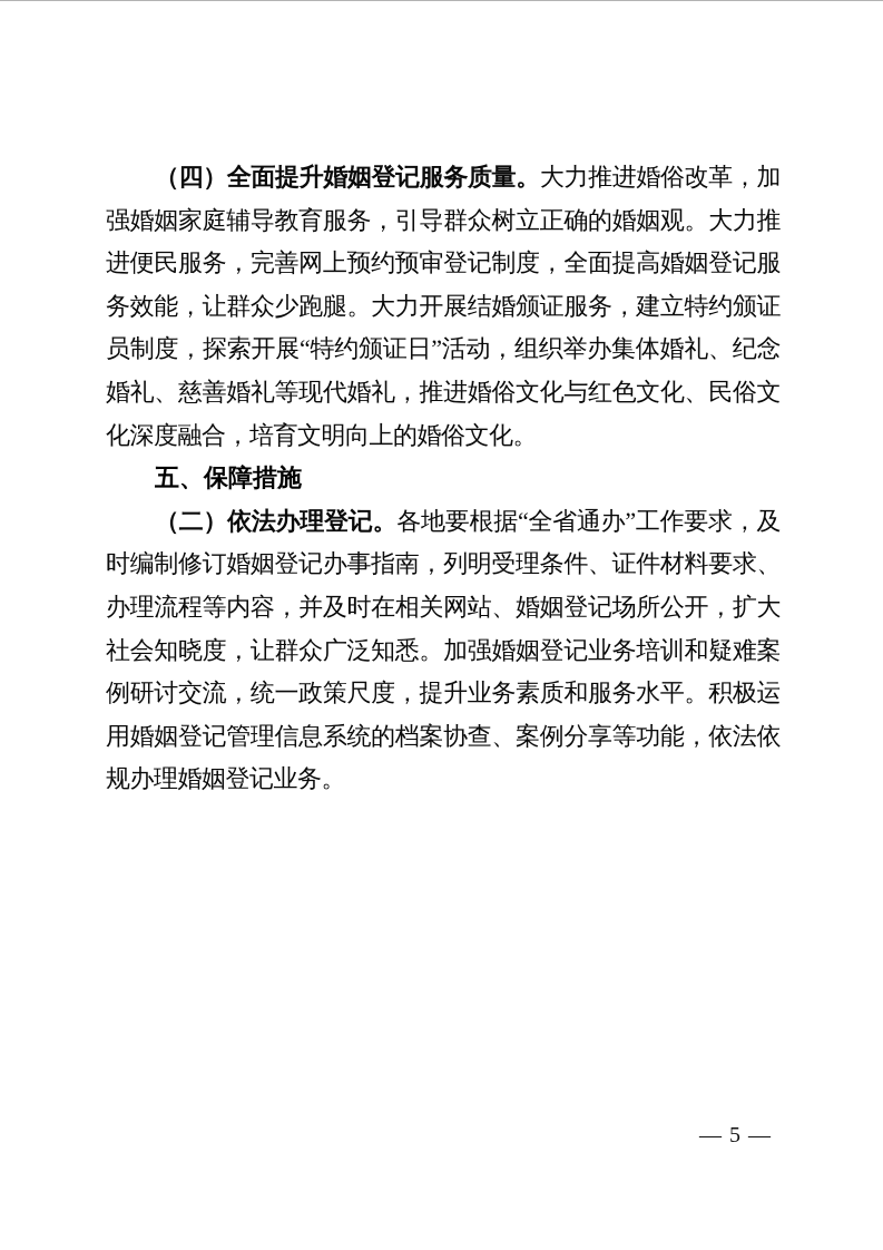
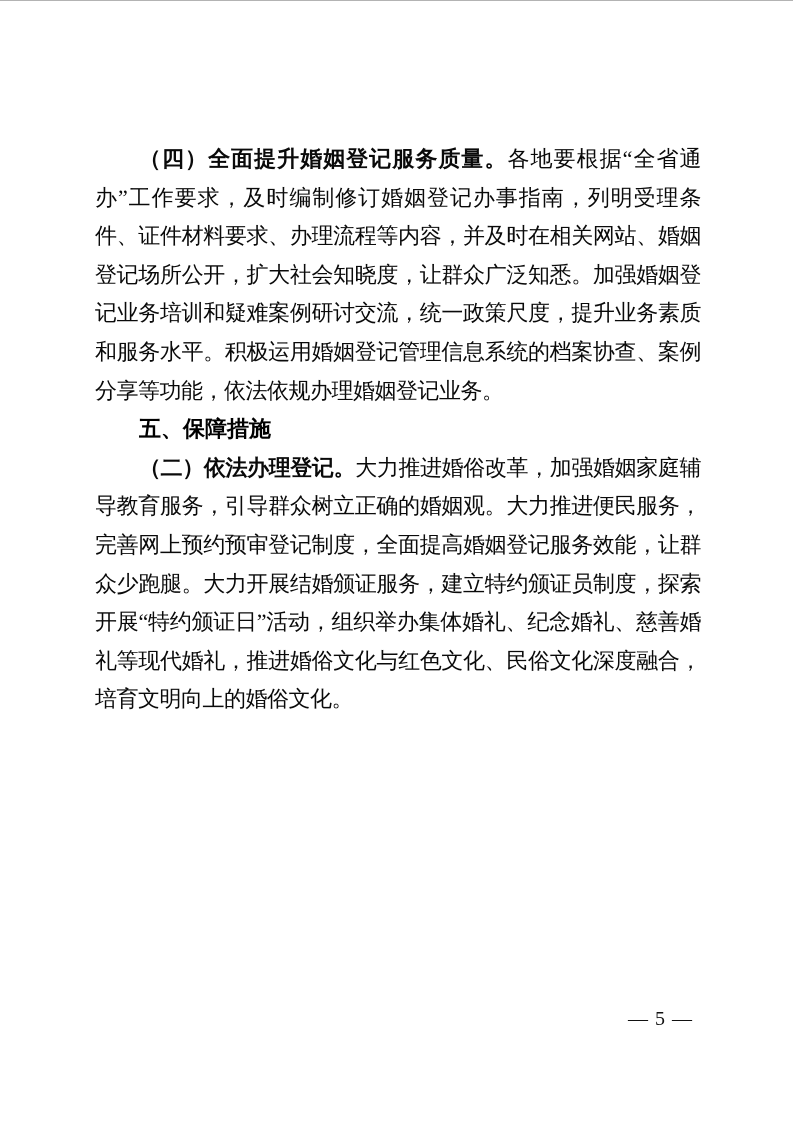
- （四）全面提升婚姻登记服务质量。大力推进婚俗改革，加强婚姻家庭辅导教育服务，引导群众树立正确的婚姻观。大力推进便民服务，完善网上预约预审登记制度，全面提高婚姻登记服务效能，让群众少跑腿。大力开展结婚颁证服务，建立特约颁证员制度，探索开展“特约颁证日”活动，组织举办集体婚礼、纪念婚礼、慈善婚礼等现代婚礼，推进婚俗文化与红色文化、民俗文化深度融合，培育文明向上的婚俗文化。
+ （四）全面提升婚姻登记服务质量。各地要根据“全省通办”工作要求，及时编制修订婚姻登记办事指南，列明受理条件、证件材料要求、办理流程等内容，并及时在相关网站、婚姻登记场所公开，扩大社会知晓度，让群众广泛知悉。加强婚姻登记业务培训和疑难案例研讨交流，统一政策尺度，提升业务素质和服务水平。积极运用婚姻登记管理信息系统的档案协查、案例分享等功能，依法依规办理婚姻登记业务。
  五、保障措施
- （二）依法办理登记。各地要根据“全省通办”工作要求，及时编制修订婚姻登记办事指南，列明受理条件、证件材料要求、办理流程等内容，并及时在相关网站、婚姻登记场所公开，扩大社会知晓度，让群众广泛知悉。加强婚姻登记业务培训和疑难案例研讨交流，统一政策尺度，提升业务素质和服务水平。积极运用婚姻登记管理信息系统的档案协查、案例分享等功能，依法依规办理婚姻登记业务。
+ （二）依法办理登记。大力推进婚俗改革，加强婚姻家庭辅导教育服务，引导群众树立正确的婚姻观。大力推进便民服务，完善网上预约预审登记制度，全面提高婚姻登记服务效能，让群众少跑腿。大力开展结婚颁证服务，建立特约颁证员制度，探索开展“特约颁证日”活动，组织举办集体婚礼、纪念婚礼、慈善婚礼等现代婚礼，推进婚俗文化与红色文化、民俗文化深度融合，培育文明向上的婚俗文化。
  — 5 —
